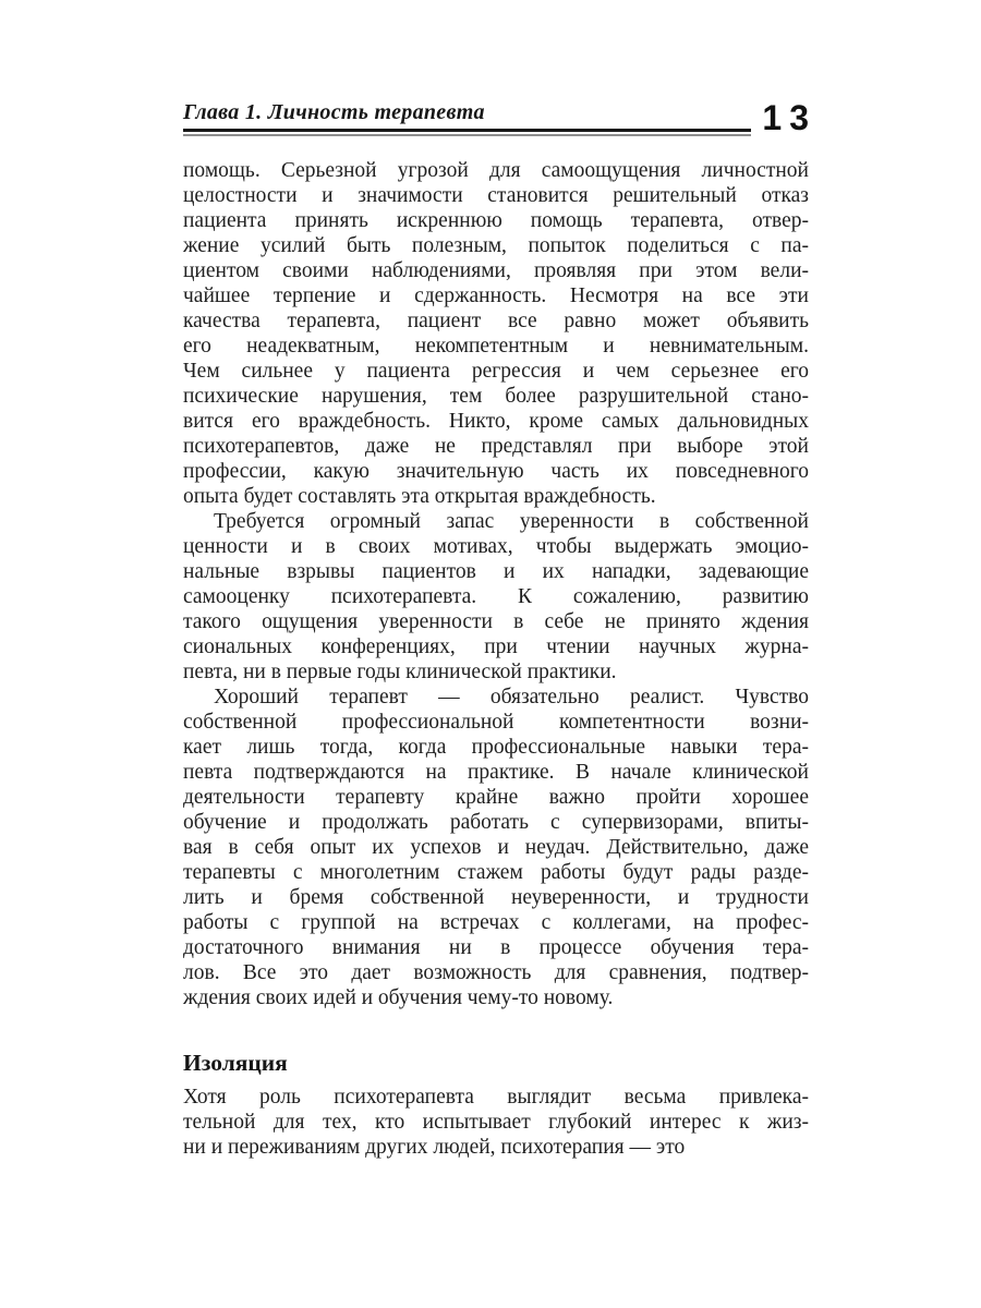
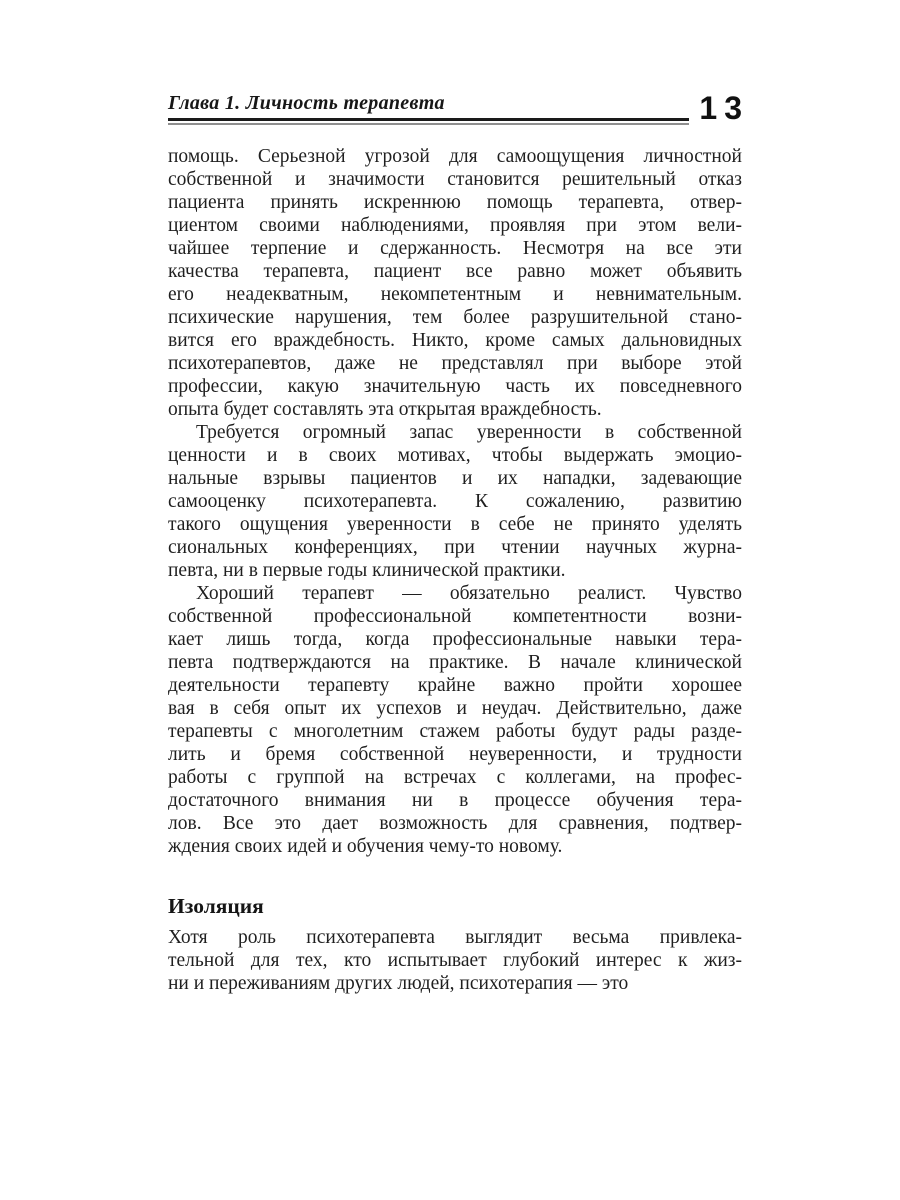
  Глава 1. Личность терапевта
  13
  помощь. Серьезной угрозой для самоощущения личностной
- целостности и значимости становится решительный отказ
+ собственной и значимости становится решительный отказ
  пациента принять искреннюю помощь терапевта, отвер-
- жение усилий быть полезным, попыток поделиться с па-
  циентом своими наблюдениями, проявляя при этом вели-
  чайшее терпение и сдержанность. Несмотря на все эти
  качества терапевта, пациент все равно может объявить
  его неадекватным, некомпетентным и невнимательным.
- Чем сильнее у пациента регрессия и чем серьезнее его
  психические нарушения, тем более разрушительной стано-
  вится его враждебность. Никто, кроме самых дальновидных
  психотерапевтов, даже не представлял при выборе этой
  профессии, какую значительную часть их повседневного
  опыта будет составлять эта открытая враждебность.
  Требуется огромный запас уверенности в собственной
  ценности и в своих мотивах, чтобы выдержать эмоцио-
  нальные взрывы пациентов и их нападки, задевающие
  самооценку психотерапевта. К сожалению, развитию
- такого ощущения уверенности в себе не принято ждения
+ такого ощущения уверенности в себе не принято уделять
  сиональных конференциях, при чтении научных журна-
  певта, ни в первые годы клинической практики.
  Хороший терапевт — обязательно реалист. Чувство
  собственной профессиональной компетентности возни-
  кает лишь тогда, когда профессиональные навыки тера-
  певта подтверждаются на практике. В начале клинической
  деятельности терапевту крайне важно пройти хорошее
- обучение и продолжать работать с супервизорами, впиты-
  вая в себя опыт их успехов и неудач. Действительно, даже
  терапевты с многолетним стажем работы будут рады разде-
  лить и бремя собственной неуверенности, и трудности
  работы с группой на встречах с коллегами, на профес-
  достаточного внимания ни в процессе обучения тера-
  лов. Все это дает возможность для сравнения, подтвер-
  ждения своих идей и обучения чему-то новому.
  Изоляция
  Хотя роль психотерапевта выглядит весьма привлека-
  тельной для тех, кто испытывает глубокий интерес к жиз-
  ни и переживаниям других людей, психотерапия — это
